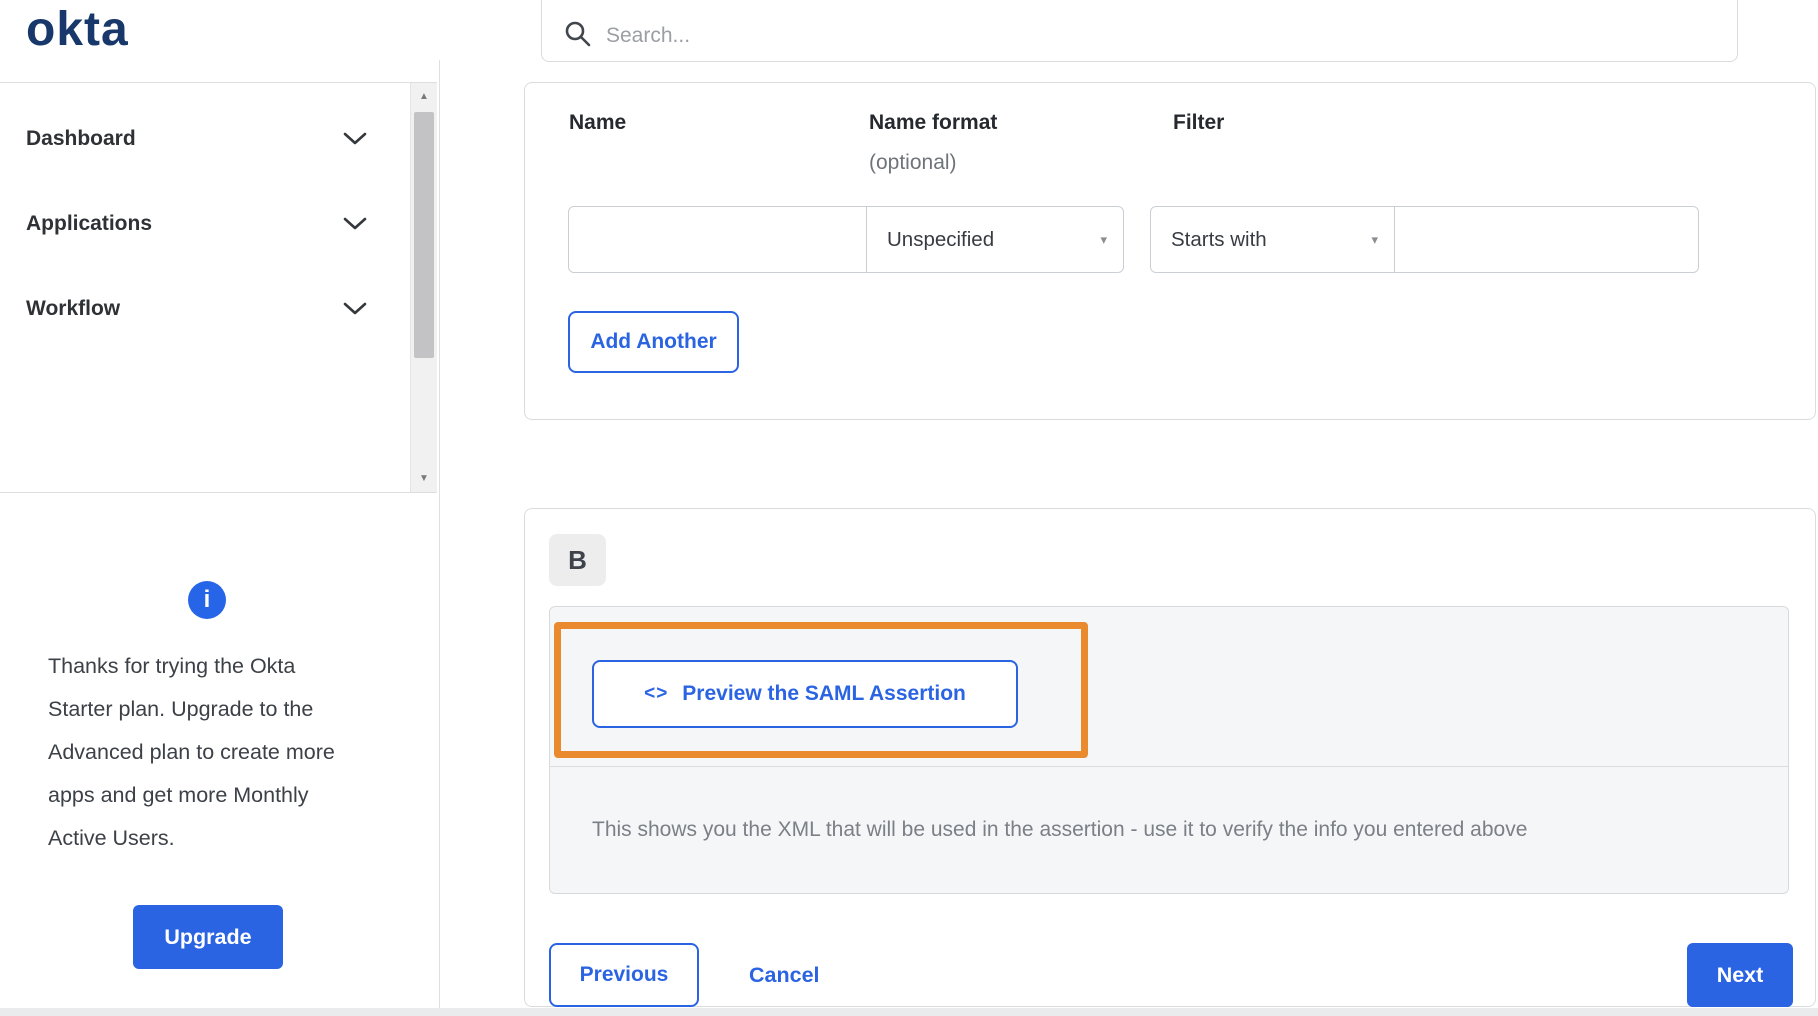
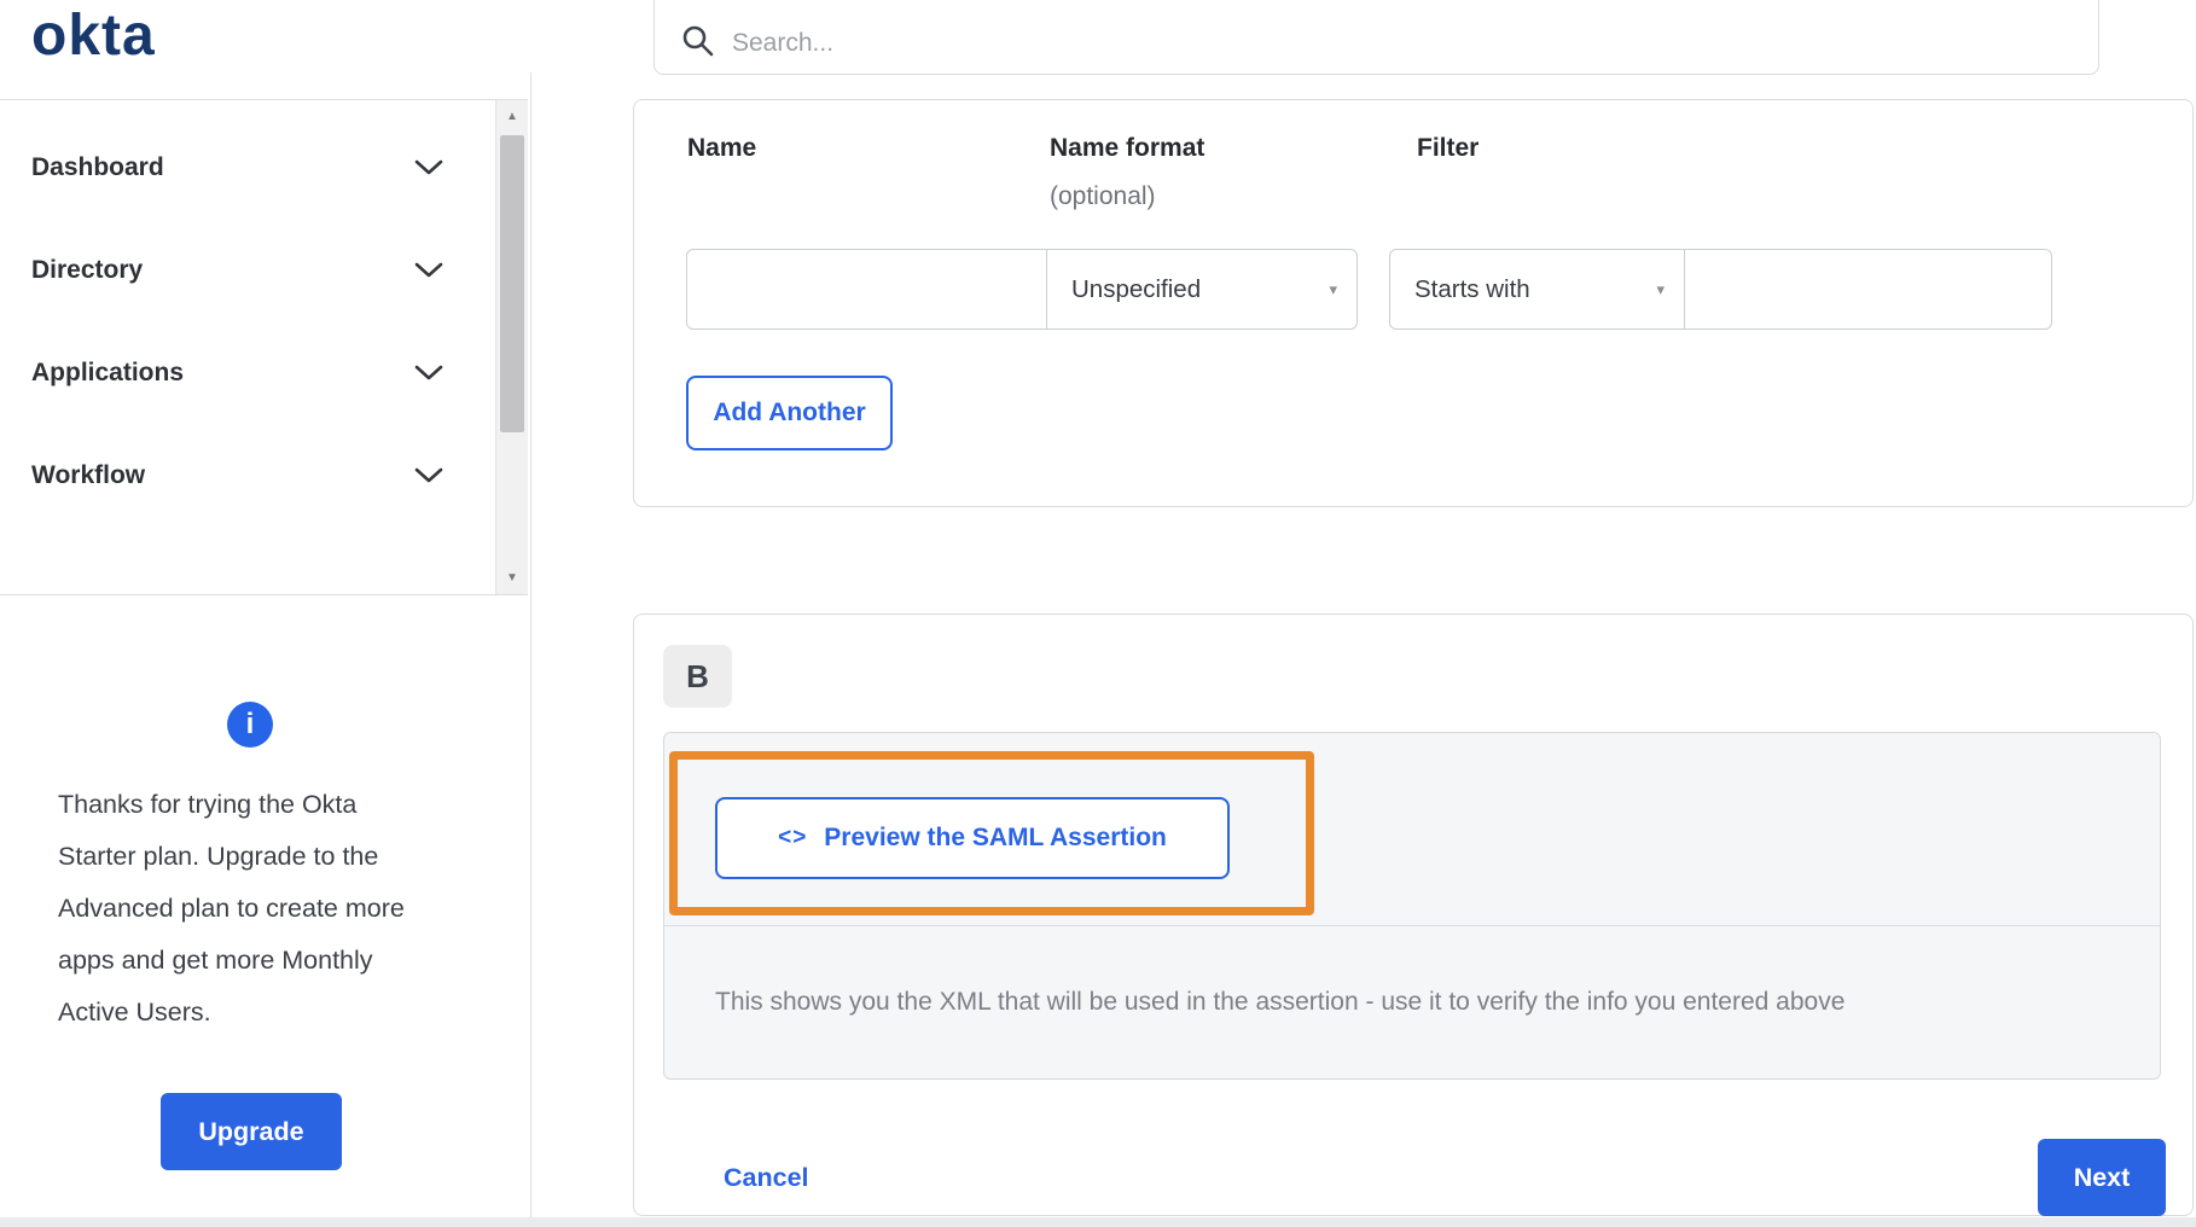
  okta
  Search...
  Dashboard
+ Directory
  Applications
  Workflow
  ▲
  ▼
  i
  Thanks for trying the Okta Starter plan. Upgrade to the Advanced plan to create more apps and get more Monthly Active Users.
  Upgrade
  Name
  Name format
  (optional)
  Filter
  Unspecified
  ▾
  Starts with
  ▾
  Add Another
  B
  <>
  Preview the SAML Assertion
  This shows you the XML that will be used in the assertion - use it to verify the info you entered above
- Previous
  Cancel
  Next
